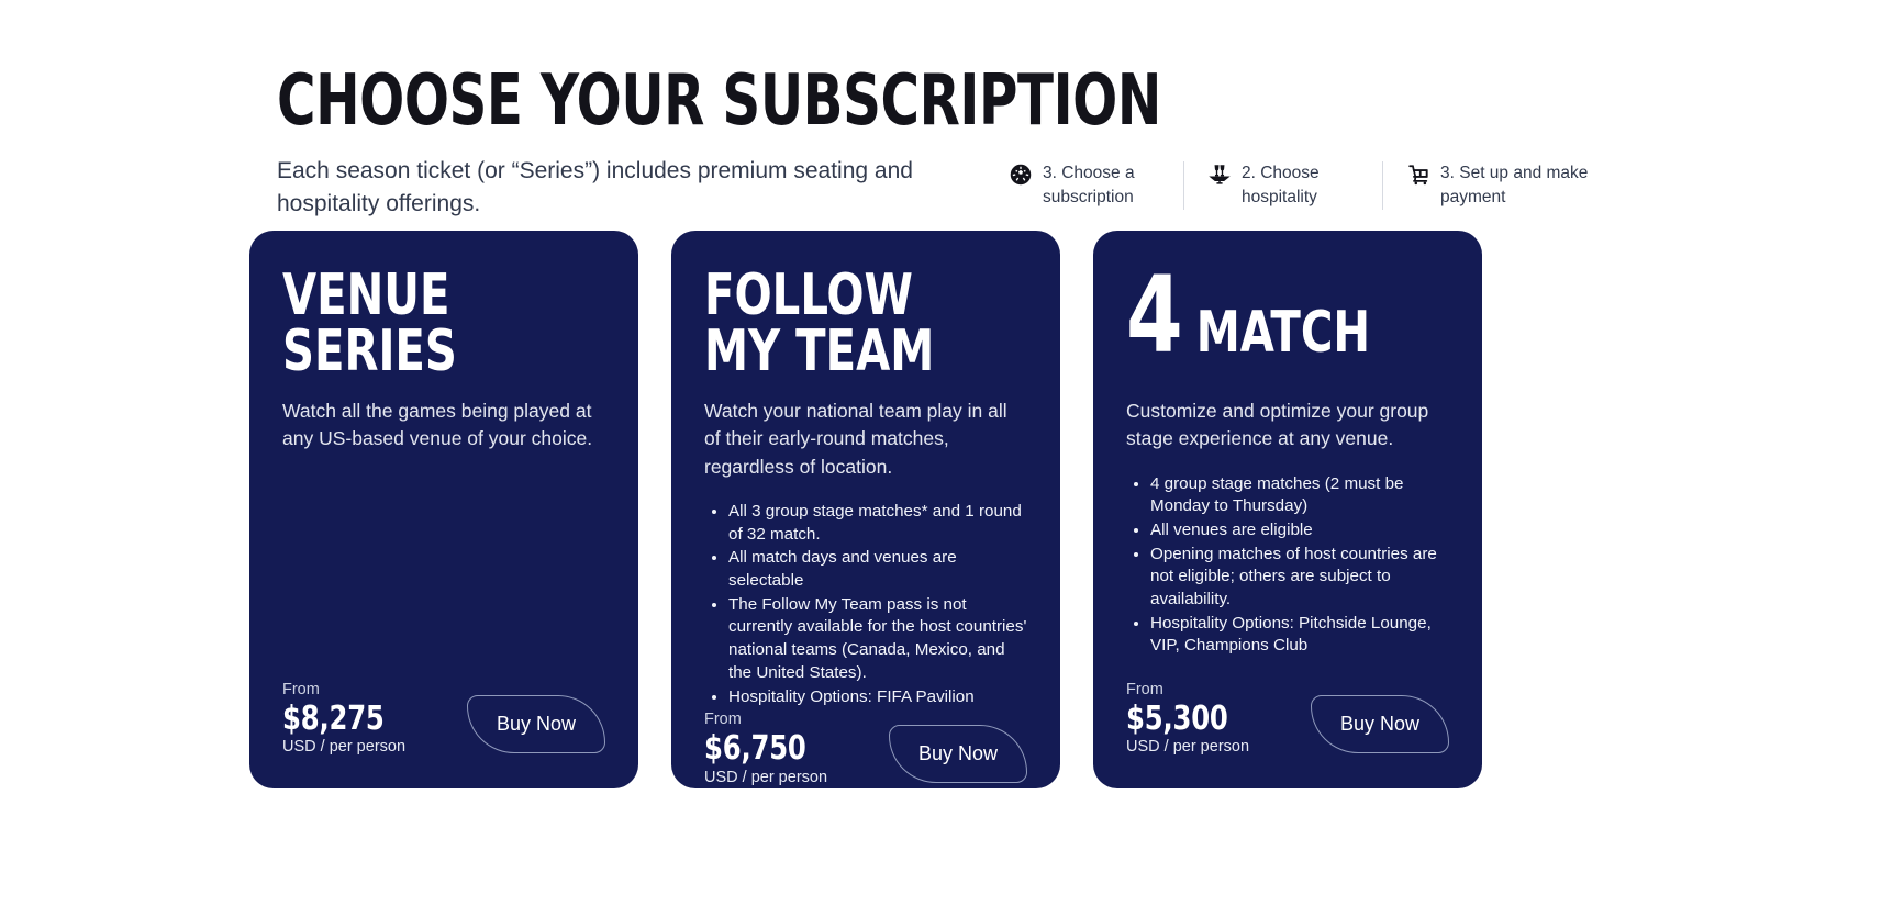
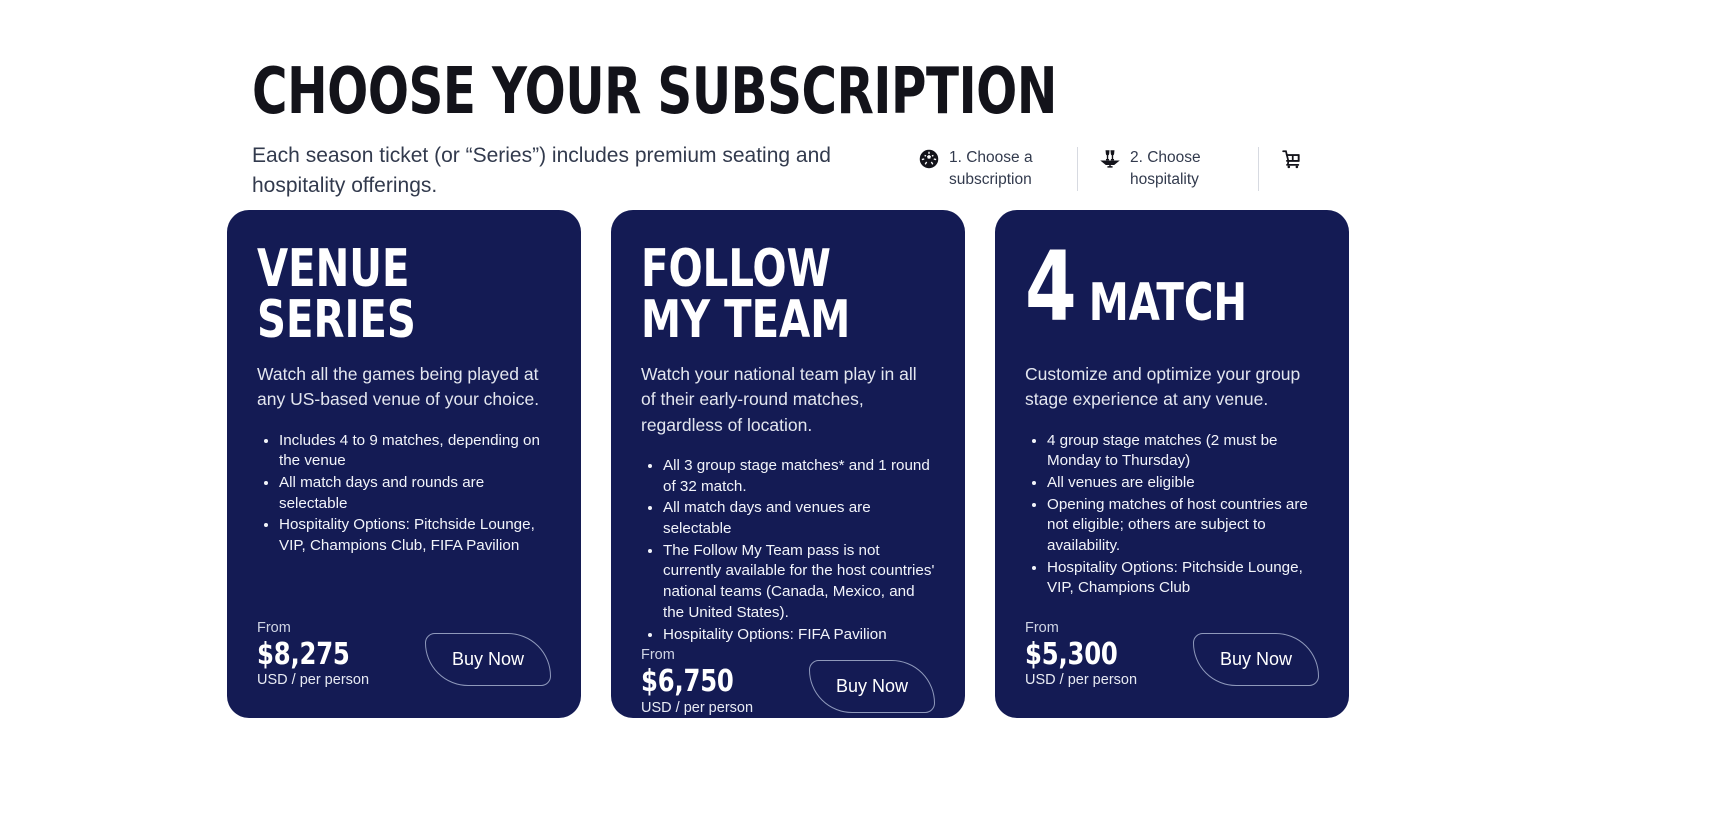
  CHOOSE YOUR SUBSCRIPTION
  Each season ticket (or “Series”) includes premium seating and hospitality offerings.
- 3. Choose a subscription
+ 1. Choose a subscription
  2. Choose hospitality
- 3. Set up and make payment
  VENUE SERIES
  Watch all the games being played at any US-based venue of your choice.
+ Includes 4 to 9 matches, depending on the venue
+ All match days and rounds are selectable
+ Hospitality Options: Pitchside Lounge, VIP, Champions Club, FIFA Pavilion
  From
  $8,275
  USD / per person
  Buy Now
  FOLLOW MY TEAM
  Watch your national team play in all of their early-round matches, regardless of location.
  All 3 group stage matches* and 1 round of 32 match.
  All match days and venues are selectable
  The Follow My Team pass is not currently available for the host countries' national teams (Canada, Mexico, and the United States).
  Hospitality Options: FIFA Pavilion
  From
  $6,750
  USD / per person
  Buy Now
  4
  MATCH
  Customize and optimize your group stage experience at any venue.
  4 group stage matches (2 must be Monday to Thursday)
  All venues are eligible
  Opening matches of host countries are not eligible; others are subject to availability.
  Hospitality Options: Pitchside Lounge, VIP, Champions Club
  From
  $5,300
  USD / per person
  Buy Now
